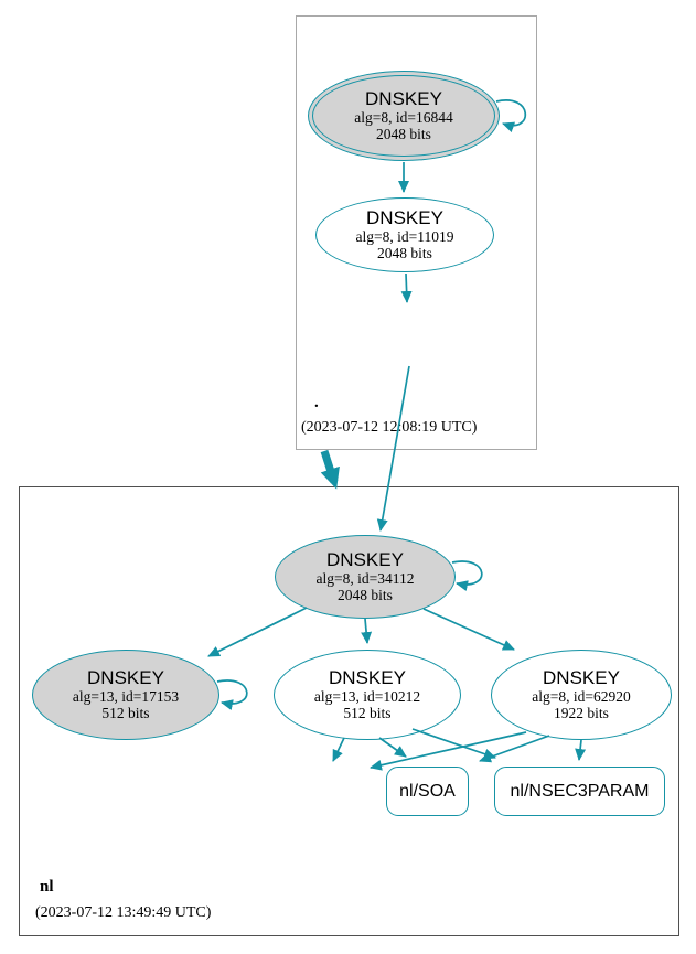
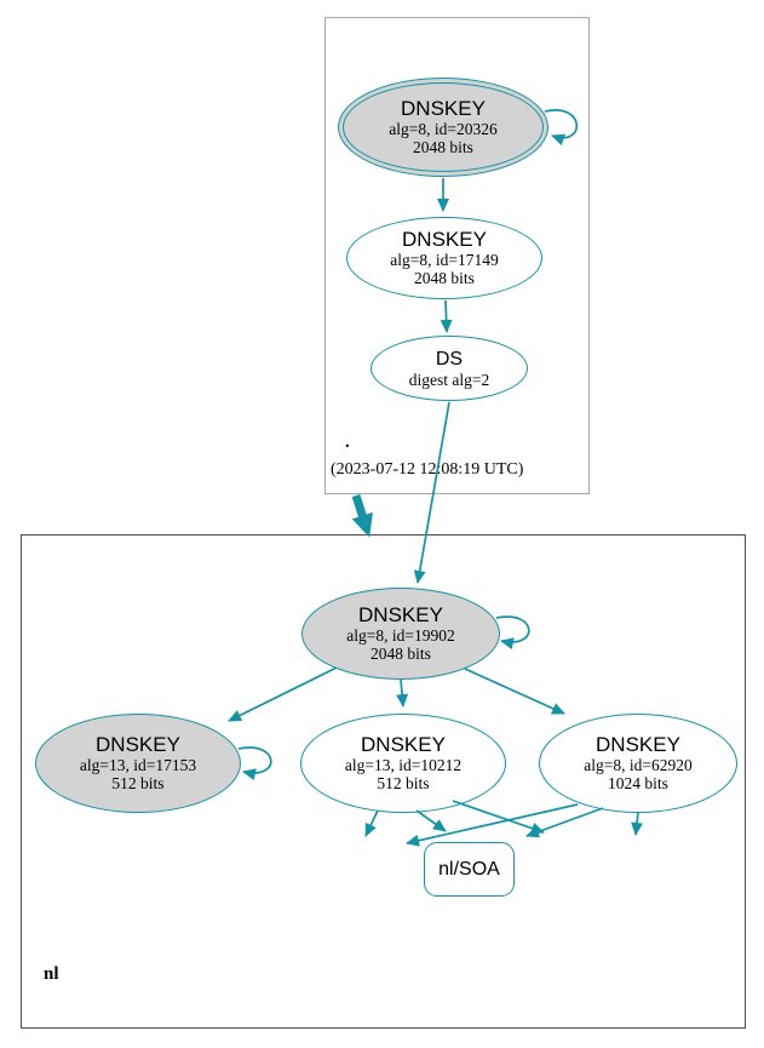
  .
  (2023-07-12 12:08:19 UTC)
  nl
- (2023-07-12 13:49:49 UTC)
  DNSKEY
- alg=8, id=16844
+ alg=8, id=20326
  2048 bits
  DNSKEY
- alg=8, id=11019
+ alg=8, id=17149
  2048 bits
+ DS
+ digest alg=2
  DNSKEY
- alg=8, id=34112
+ alg=8, id=19902
  2048 bits
  DNSKEY
  alg=13, id=17153
  512 bits
  DNSKEY
  alg=13, id=10212
  512 bits
  DNSKEY
  alg=8, id=62920
- 1922 bits
+ 1024 bits
  nl/SOA
- nl/NSEC3PARAM
